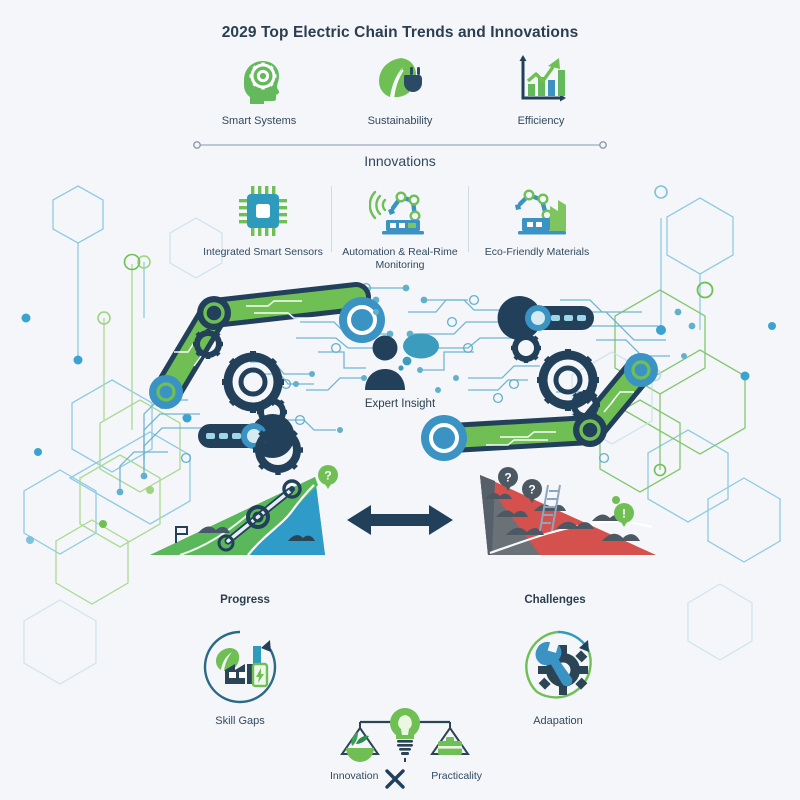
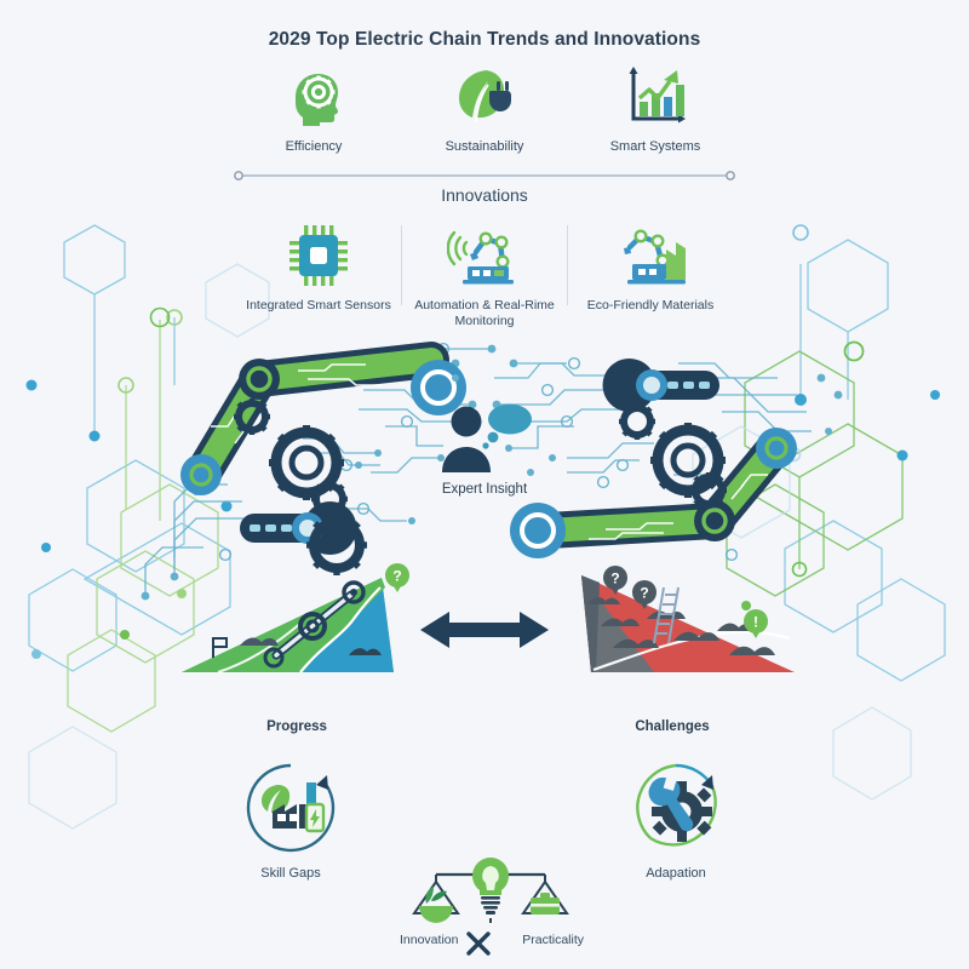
  2029 Top Electric Chain Trends and Innovations
- Smart Systems
+ Efficiency
  Sustainability
- Efficiency
+ Smart Systems
  Innovations
  Integrated Smart Sensors
  Automation & Real-Rime Monitoring
  Eco-Friendly Materials
  Expert Insight
  ?
  ?
  ?
  !
  Progress
  Challenges
  Skill Gaps
  Adapation
  Innovation
  Practicality
